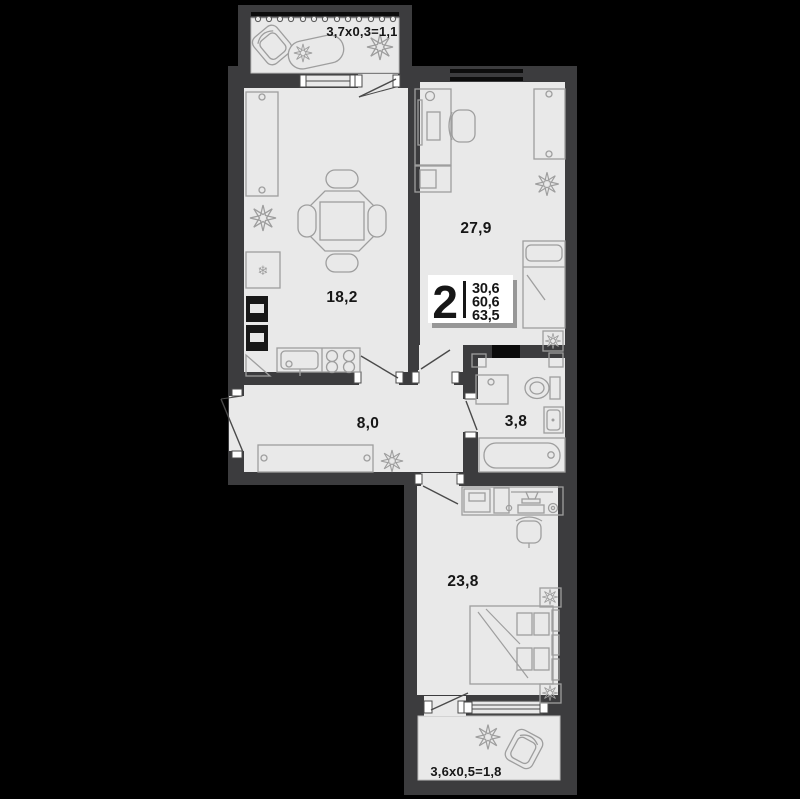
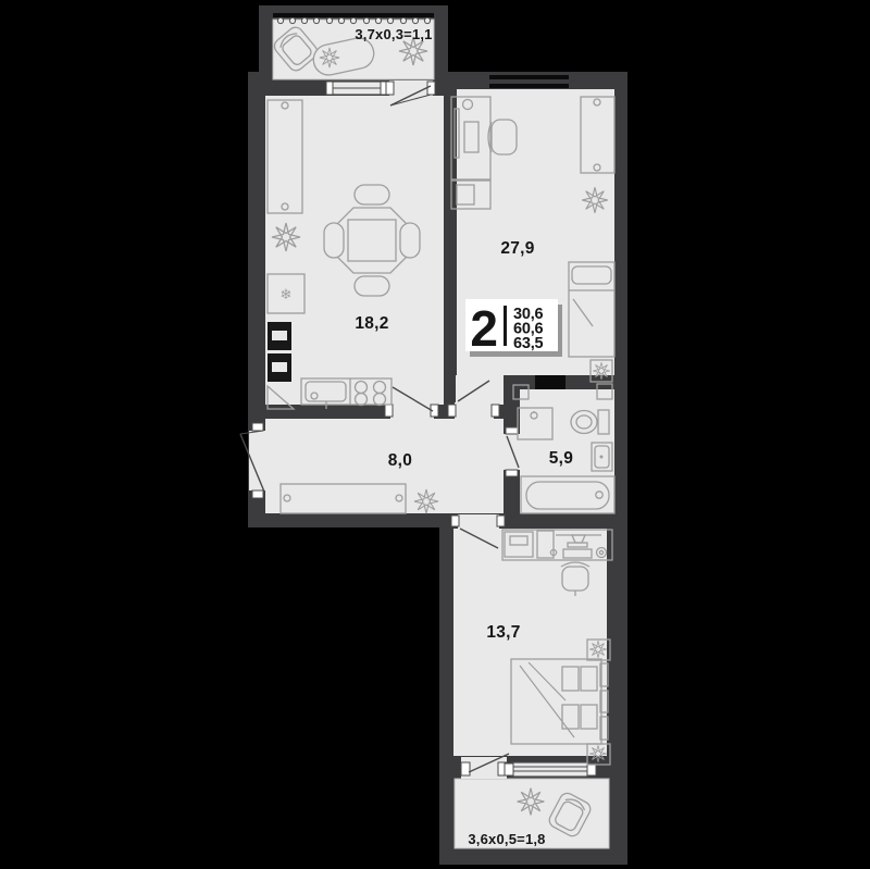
  ❄
  3,7x0,3=1,1
  18,2
  27,9
  8,0
- 3,8
+ 5,9
- 23,8
+ 13,7
  3,6x0,5=1,8
  2
  30,6
  60,6
  63,5
